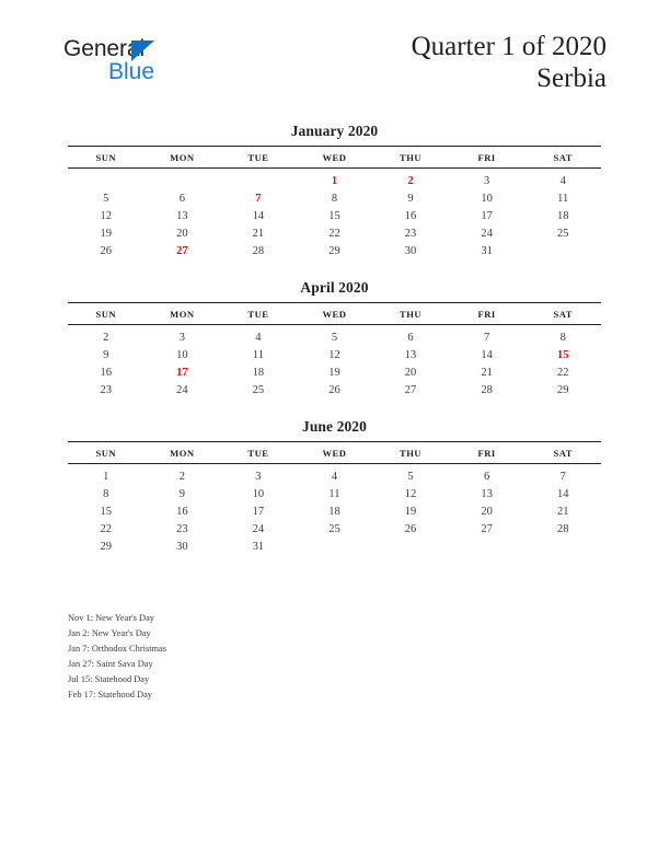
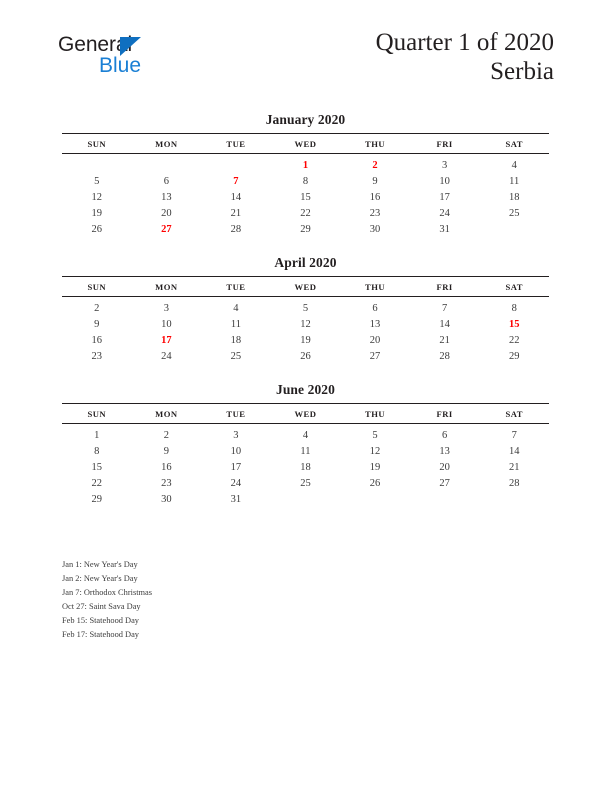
  General
  Blue
  Quarter 1 of 2020
  Serbia
  January 2020
  SUN	MON	TUE	WED	THU	FRI	SAT
  			1	2	3	4
  5	6	7	8	9	10	11
  12	13	14	15	16	17	18
  19	20	21	22	23	24	25
  26	27	28	29	30	31
  April 2020
  SUN	MON	TUE	WED	THU	FRI	SAT
  2	3	4	5	6	7	8
  9	10	11	12	13	14	15
  16	17	18	19	20	21	22
  23	24	25	26	27	28	29
  June 2020
  SUN	MON	TUE	WED	THU	FRI	SAT
  1	2	3	4	5	6	7
  8	9	10	11	12	13	14
  15	16	17	18	19	20	21
  22	23	24	25	26	27	28
  29	30	31
- Nov 1: New Year's Day
+ Jan 1: New Year's Day
  Jan 2: New Year's Day
  Jan 7: Orthodox Christmas
- Jan 27: Saint Sava Day
+ Oct 27: Saint Sava Day
- Jul 15: Statehood Day
+ Feb 15: Statehood Day
  Feb 17: Statehood Day
